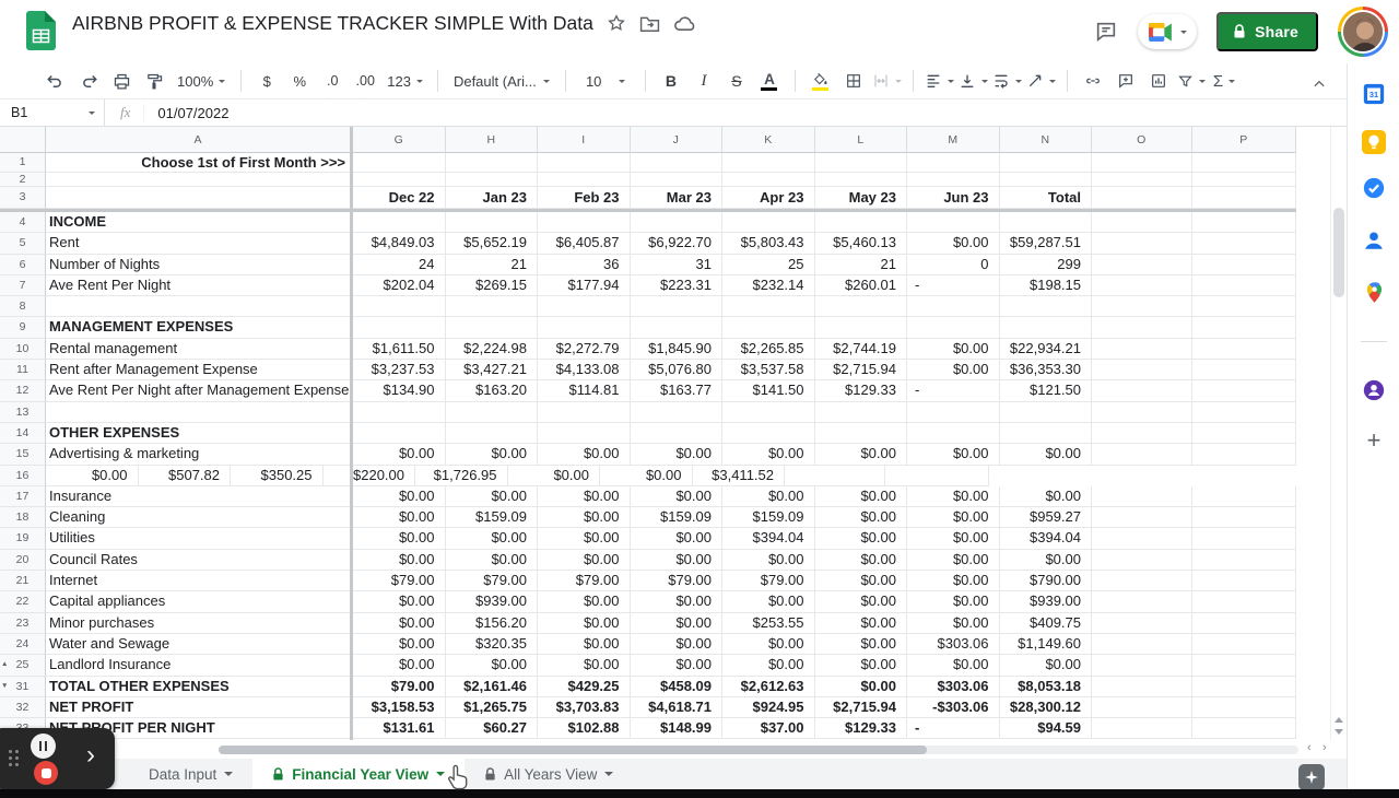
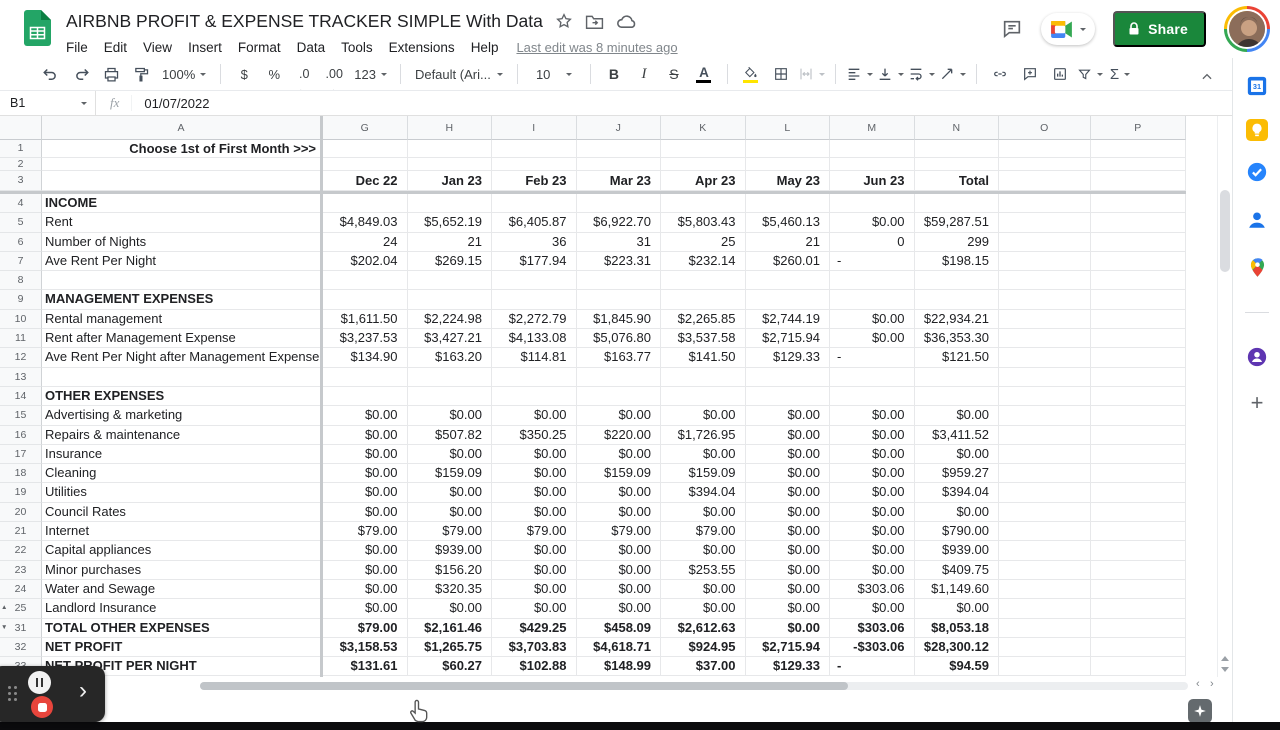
  AIRBNB PROFIT & EXPENSE TRACKER SIMPLE With Data
+ File
+ Edit
+ View
+ Insert
+ Format
+ Data
+ Tools
+ Extensions
+ Help
+ Last edit was 8 minutes ago
  Share
  100%
  $
  %
  .0
  .00
  123
  Default (Ari...
  10
  B
  I
  S
  A
  Σ
  B1
  fx
  01/07/2022
  A
  G
  H
  I
  J
  K
  L
  M
  N
  O
  P
  1
  Choose 1st of First Month >>>
  2
  3
  Dec 22
  Jan 23
  Feb 23
  Mar 23
  Apr 23
  May 23
  Jun 23
  Total
  4
  INCOME
  5
  Rent
  $4,849.03
  $5,652.19
  $6,405.87
  $6,922.70
  $5,803.43
  $5,460.13
  $0.00
  $59,287.51
  6
  Number of Nights
  24
  21
  36
  31
  25
  21
  0
  299
  7
  Ave Rent Per Night
  $202.04
  $269.15
  $177.94
  $223.31
  $232.14
  $260.01
  -
  $198.15
  8
  9
  MANAGEMENT EXPENSES
  10
  Rental management
  $1,611.50
  $2,224.98
  $2,272.79
  $1,845.90
  $2,265.85
  $2,744.19
  $0.00
  $22,934.21
  11
  Rent after Management Expense
  $3,237.53
  $3,427.21
  $4,133.08
  $5,076.80
  $3,537.58
  $2,715.94
  $0.00
  $36,353.30
  12
  Ave Rent Per Night after Management Expense
  $134.90
  $163.20
  $114.81
  $163.77
  $141.50
  $129.33
  -
  $121.50
  13
  14
  OTHER EXPENSES
  15
  Advertising & marketing
  $0.00
  $0.00
  $0.00
  $0.00
  $0.00
  $0.00
  $0.00
  $0.00
  16
+ Repairs & maintenance
  $0.00
  $507.82
  $350.25
  $220.00
  $1,726.95
  $0.00
  $0.00
  $3,411.52
  17
  Insurance
  $0.00
  $0.00
  $0.00
  $0.00
  $0.00
  $0.00
  $0.00
  $0.00
  18
  Cleaning
  $0.00
  $159.09
  $0.00
  $159.09
  $159.09
  $0.00
  $0.00
  $959.27
  19
  Utilities
  $0.00
  $0.00
  $0.00
  $0.00
  $394.04
  $0.00
  $0.00
  $394.04
  20
  Council Rates
  $0.00
  $0.00
  $0.00
  $0.00
  $0.00
  $0.00
  $0.00
  $0.00
  21
  Internet
  $79.00
  $79.00
  $79.00
  $79.00
  $79.00
  $0.00
  $0.00
  $790.00
  22
  Capital appliances
  $0.00
  $939.00
  $0.00
  $0.00
  $0.00
  $0.00
  $0.00
  $939.00
  23
  Minor purchases
  $0.00
  $156.20
  $0.00
  $0.00
  $253.55
  $0.00
  $0.00
  $409.75
  24
  Water and Sewage
  $0.00
  $320.35
  $0.00
  $0.00
  $0.00
  $0.00
  $303.06
  $1,149.60
  25
  Landlord Insurance
  $0.00
  $0.00
  $0.00
  $0.00
  $0.00
  $0.00
  $0.00
  $0.00
  31
  TOTAL OTHER EXPENSES
  $79.00
  $2,161.46
  $429.25
  $458.09
  $2,612.63
  $0.00
  $303.06
  $8,053.18
  32
  NET PROFIT
  $3,158.53
  $1,265.75
  $3,703.83
  $4,618.71
  $924.95
  $2,715.94
  -$303.06
  $28,300.12
  $131.61
  $60.27
  $102.88
  $148.99
  $37.00
  $129.33
  -
  $94.59
  ‹
  ›
- Data Input
- Financial Year View
- All Years View
  31
  +
  ›
